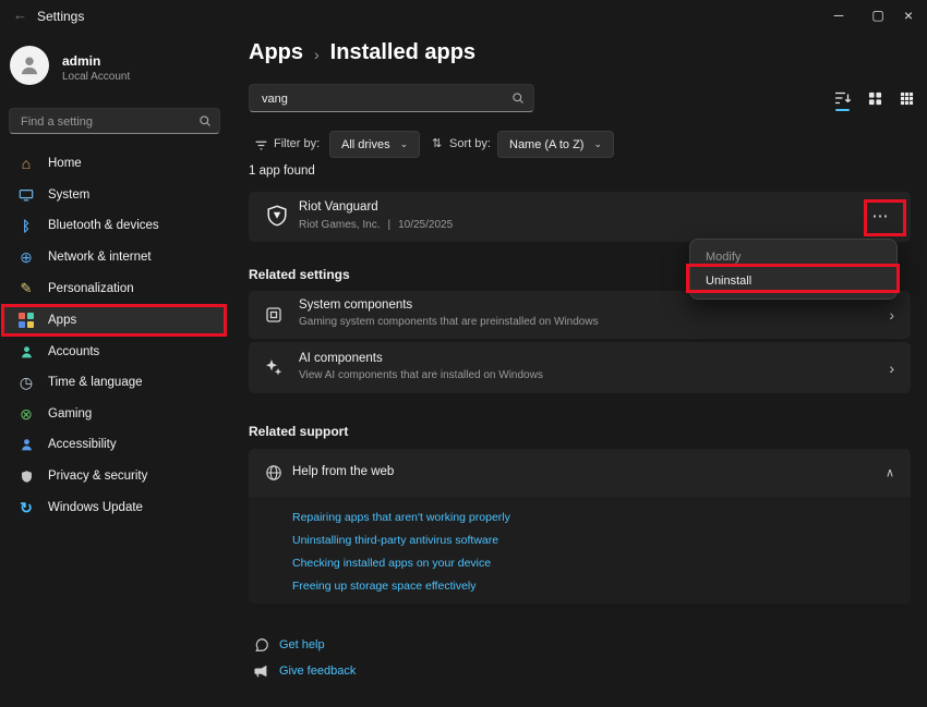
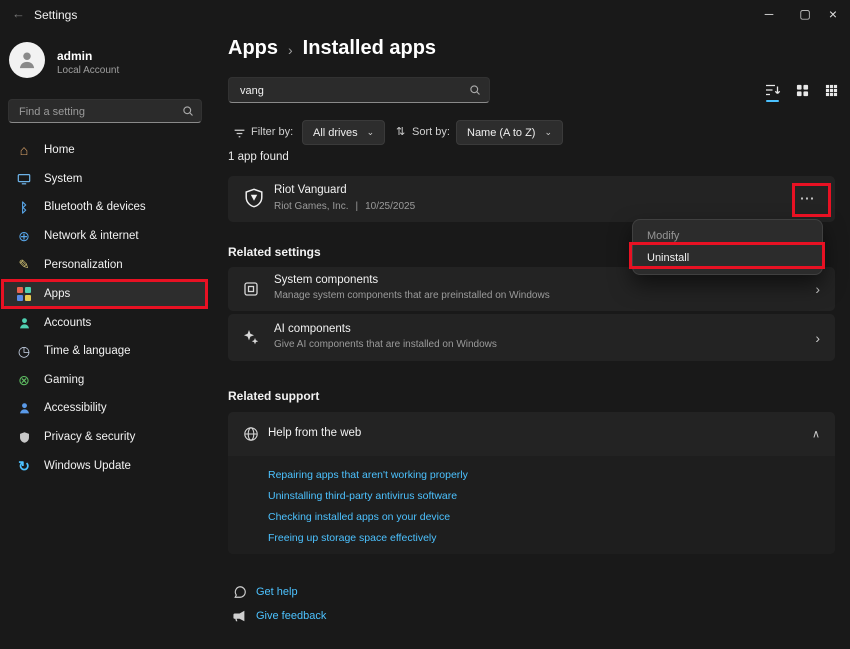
  ←
  Settings
  ─
  ▢
  ×
  admin
  Local Account
  Find a setting
  ⌂
  Home
  System
  ᛒ
  Bluetooth & devices
  ⊕
  Network & internet
  ✎
  Personalization
  Apps
  Accounts
  ◷
  Time & language
  ⊗
  Gaming
  Accessibility
  Privacy & security
  ↻
  Windows Update
  Apps
  ›
  Installed apps
  vang
  Filter by:
  All drives
  ⌄
  ⇅
  Sort by:
  Name (A to Z)
  ⌄
  1 app found
  Riot Vanguard
  Riot Games, Inc.
  |
  10/25/2025
  ⋯
  Modify
  Uninstall
  Related settings
  System components
- Gaming system components that are preinstalled on Windows
+ Manage system components that are preinstalled on Windows
  ›
  AI components
- View AI components that are installed on Windows
+ Give AI components that are installed on Windows
  ›
  Related support
  Help from the web
  ∧
  Repairing apps that aren't working properly
  Uninstalling third-party antivirus software
  Checking installed apps on your device
  Freeing up storage space effectively
  Get help
  Give feedback
